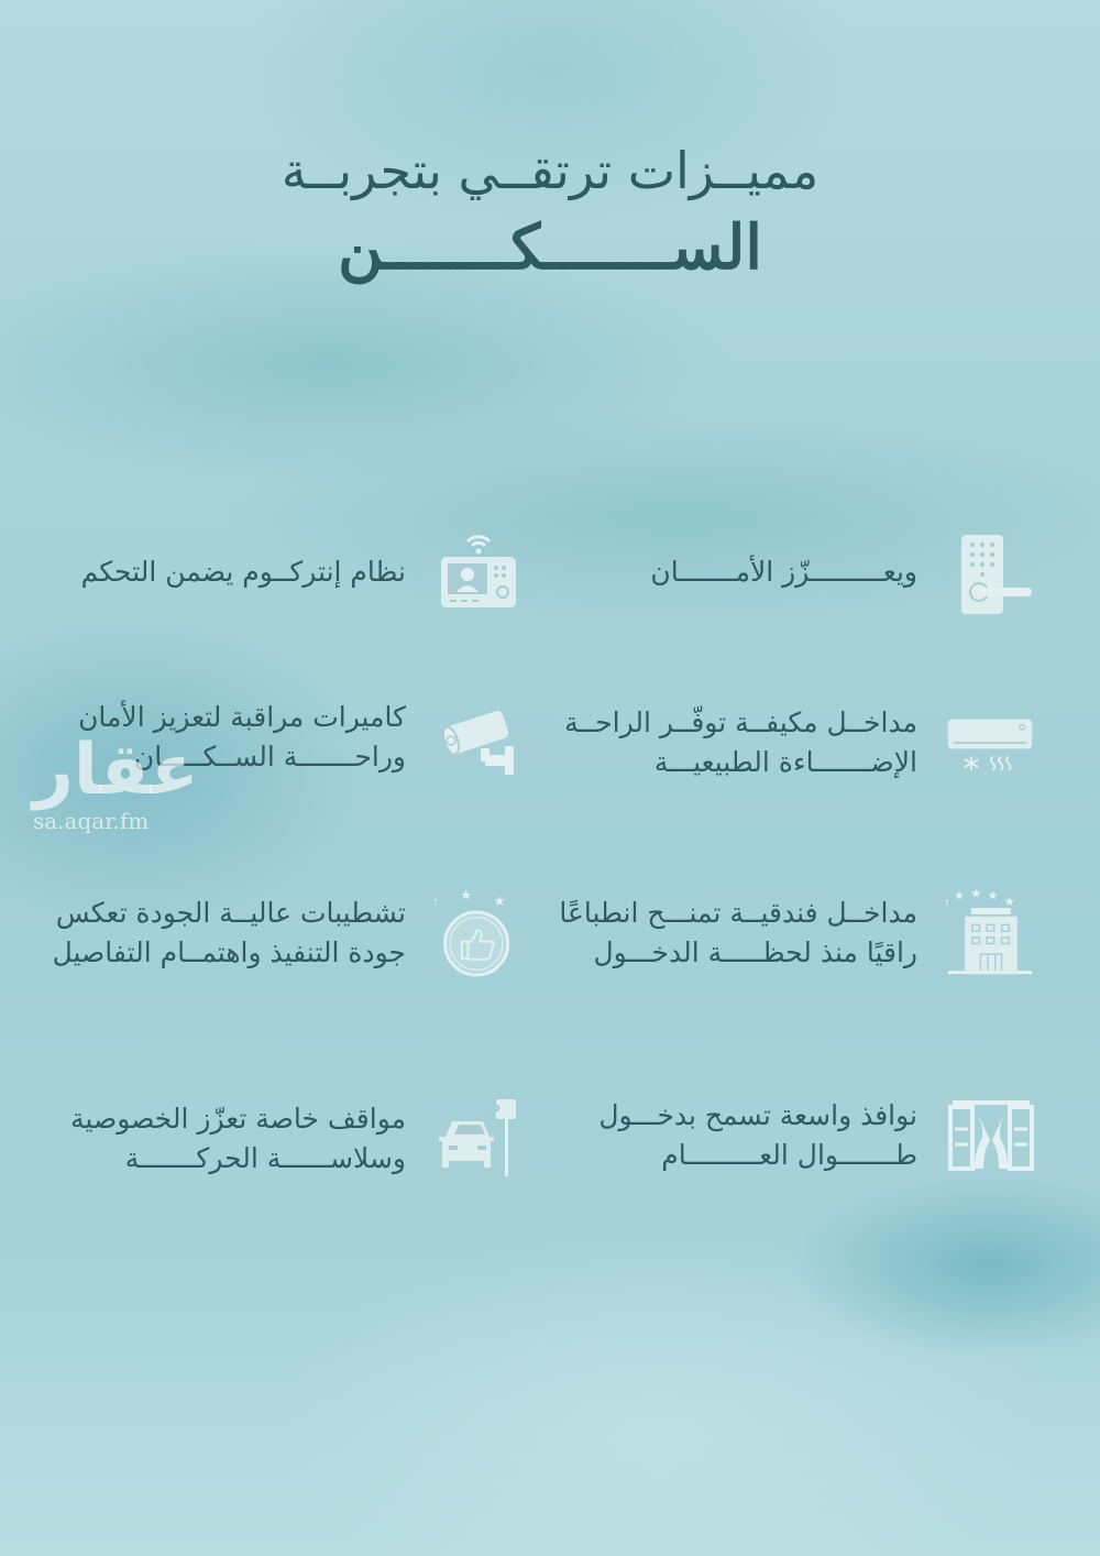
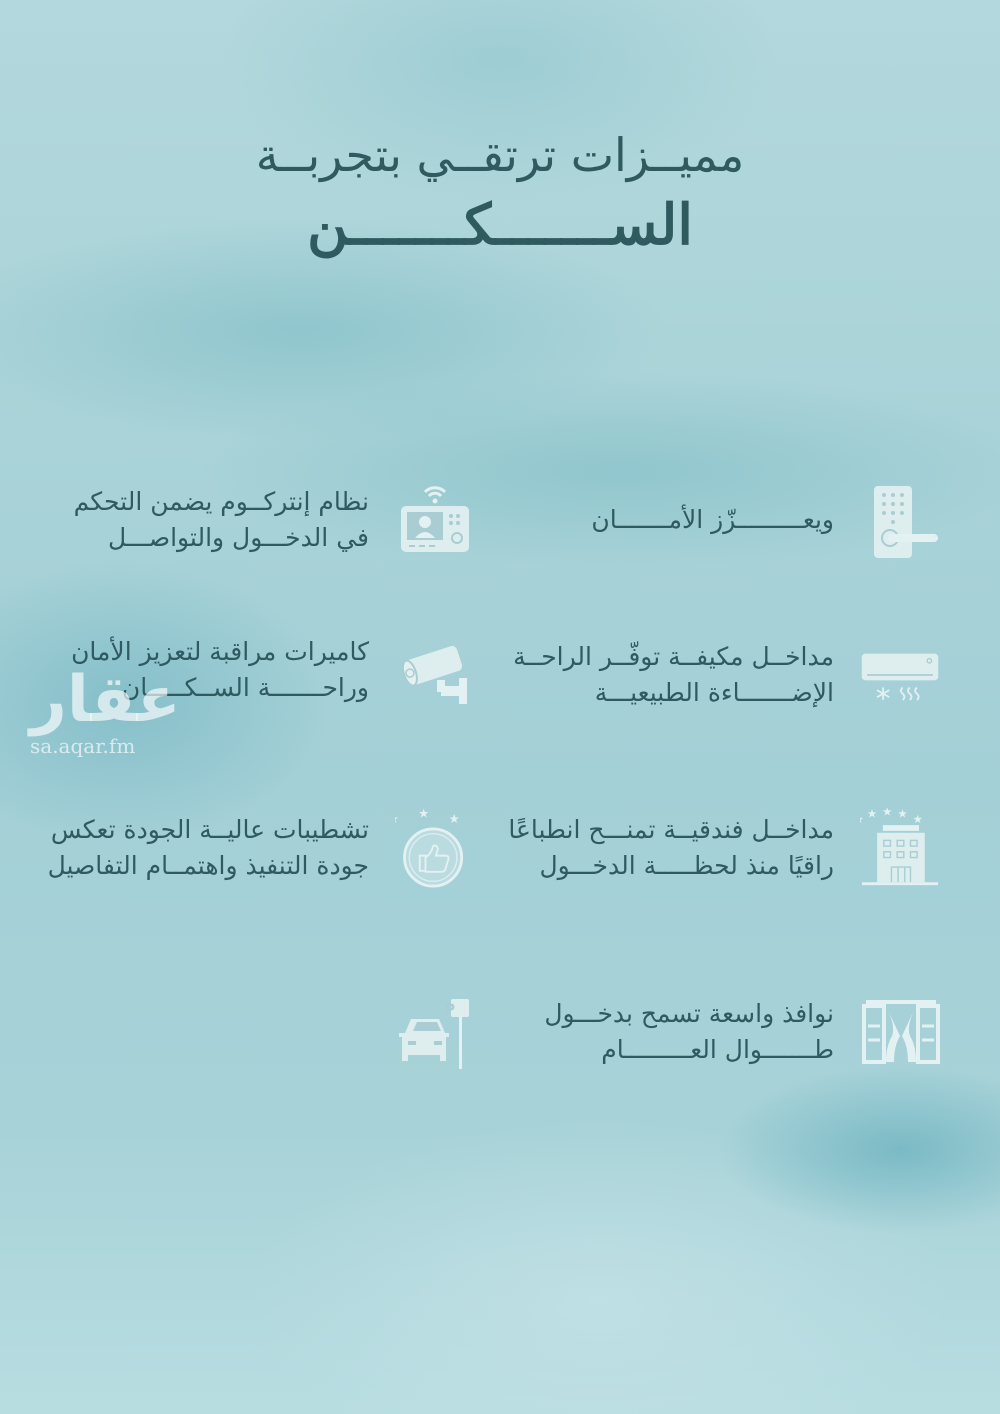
  مميــزات ترتقــي بتجربــة
  الســـــــكـــــــن
  ويعـــــــــزّز الأمـــــــان
  نظام إنتركــوم يضمن التحكم
+ في الدخـــول والتواصـــل
  مداخــل مكيفــة توفّــر الراحــة
  الإضـــــــاءة الطبيعيـــة
  كاميرات مراقبة لتعزيز الأمان
  وراحـــــــة الســكـــــان
  ★
  ★
  ★
  ★
  مداخــل فندقيــة تمنـــح انطباعًا
  راقيًا منذ لحظـــــة الدخـــول
  ★
  ★
  تشطيبات عاليــة الجودة تعكس
  جودة التنفيذ واهتمــام التفاصيل
  نوافذ واسعة تسمح بدخـــول
  طـــــــوال العـــــــــام
  P
- مواقف خاصة تعزّز الخصوصية
- وسلاســــــة الحركـــــــة
  عقار
  sa.aqar.fm
